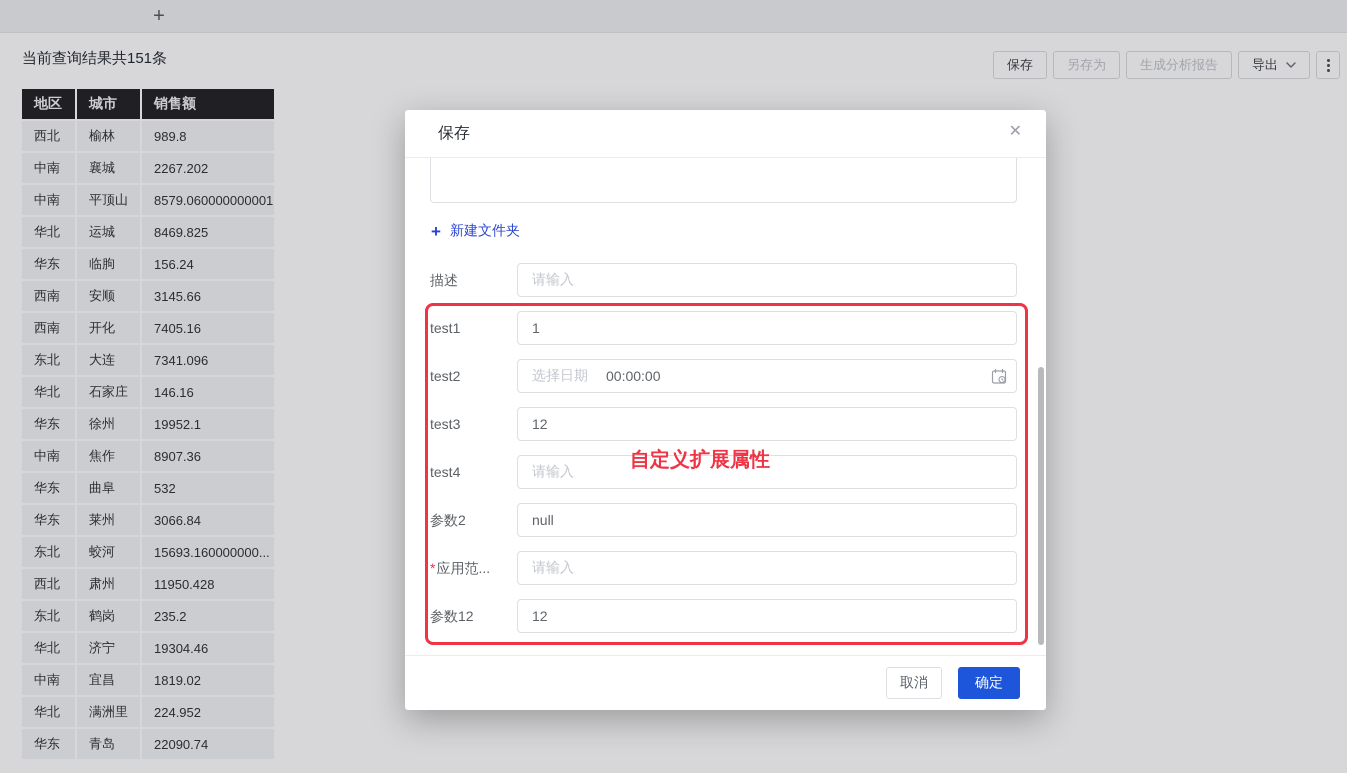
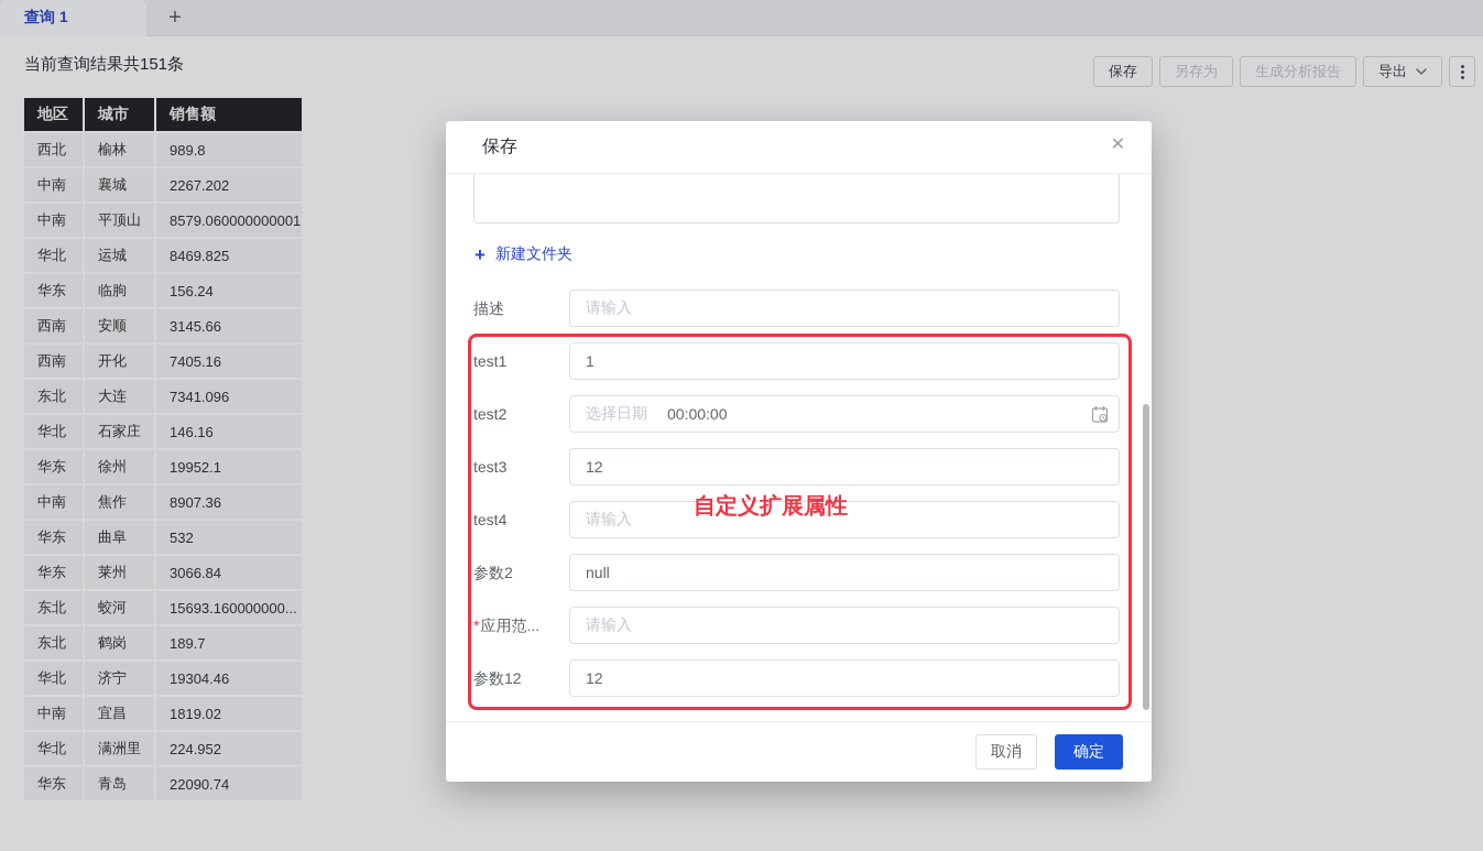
+ 查询 1
  +
  当前查询结果共151条
  保存
  另存为
  生成分析报告
  导出
  地区	城市	销售额
  西北	榆林	989.8
  中南	襄城	2267.202
  中南	平顶山	8579.060000000001
  华北	运城	8469.825
  华东	临朐	156.24
  西南	安顺	3145.66
  西南	开化	7405.16
  东北	大连	7341.096
  华北	石家庄	146.16
  华东	徐州	19952.1
  中南	焦作	8907.36
  华东	曲阜	532
  华东	莱州	3066.84
  东北	蛟河	15693.160000000...
- 西北	肃州	11950.428
- 东北	鹤岗	235.2
+ 东北	鹤岗	189.7
  华北	济宁	19304.46
  中南	宜昌	1819.02
  华北	满洲里	224.952
  华东	青岛	22090.74
  保存
  ✕
  +
  新建文件夹
  描述
  请输入
  test1
  1
  test2
  选择日期
  00:00:00
  test3
  12
  test4
  请输入
  参数2
  null
  *应用范...
  请输入
  参数12
  12
  自定义扩展属性
  取消
  确定
